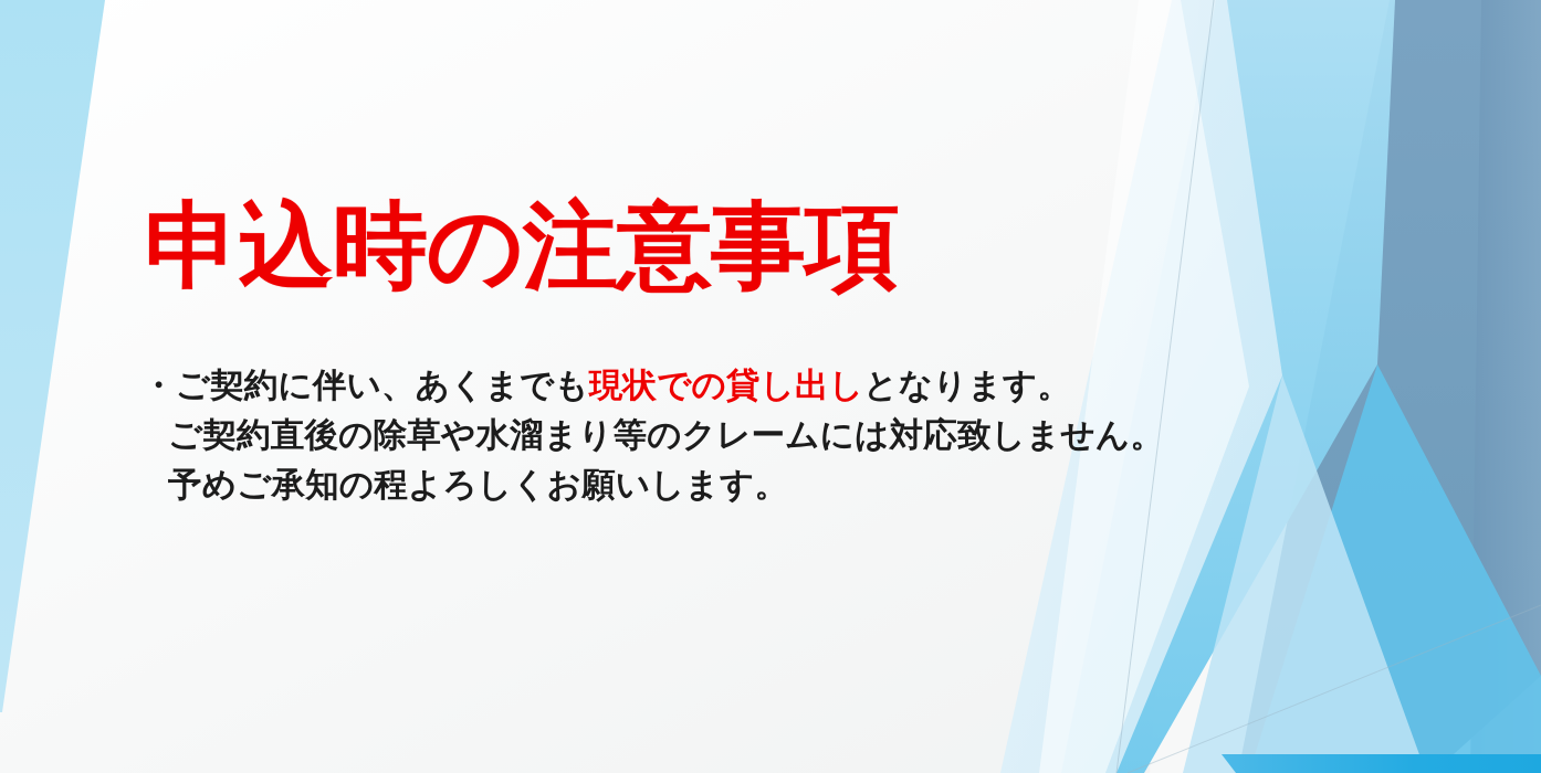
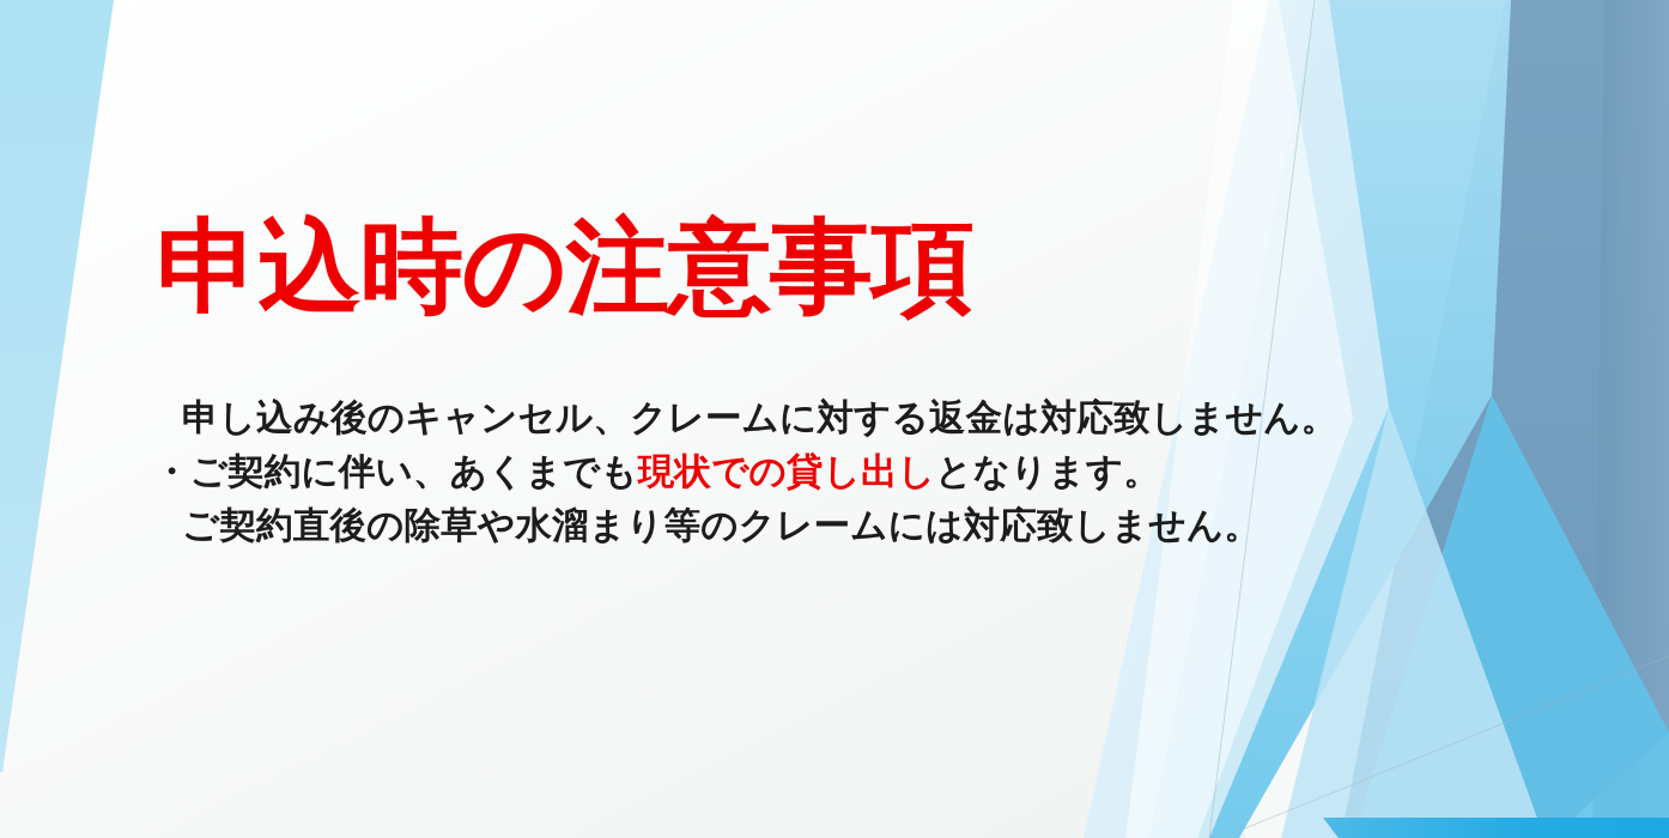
  申込時の注意事項
+ 申し込み後のキャンセル、クレームに対する返金は対応致しません。
  ・ご契約に伴い、あくまでも現状での貸し出しとなります。
  ご契約直後の除草や水溜まり等のクレームには対応致しません。
- 予めご承知の程よろしくお願いします。
